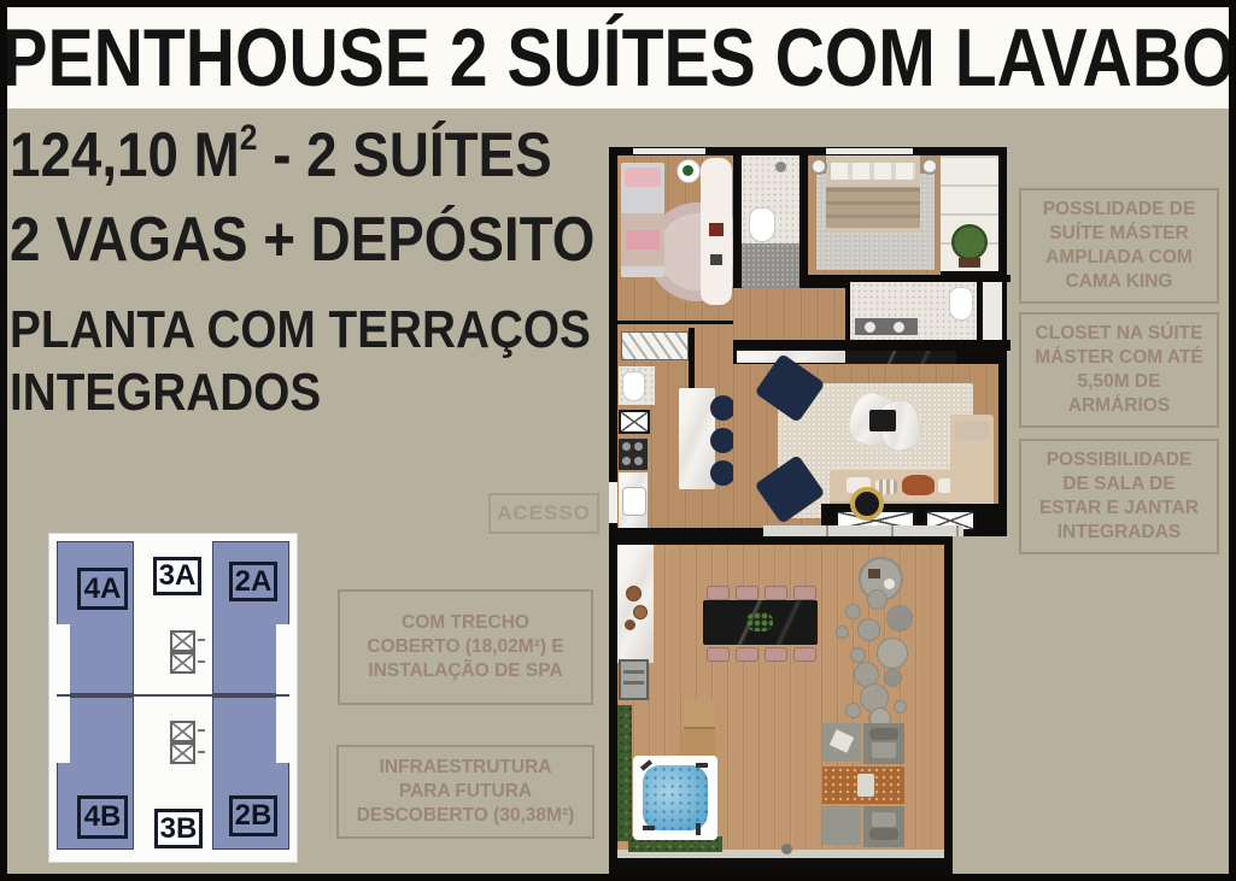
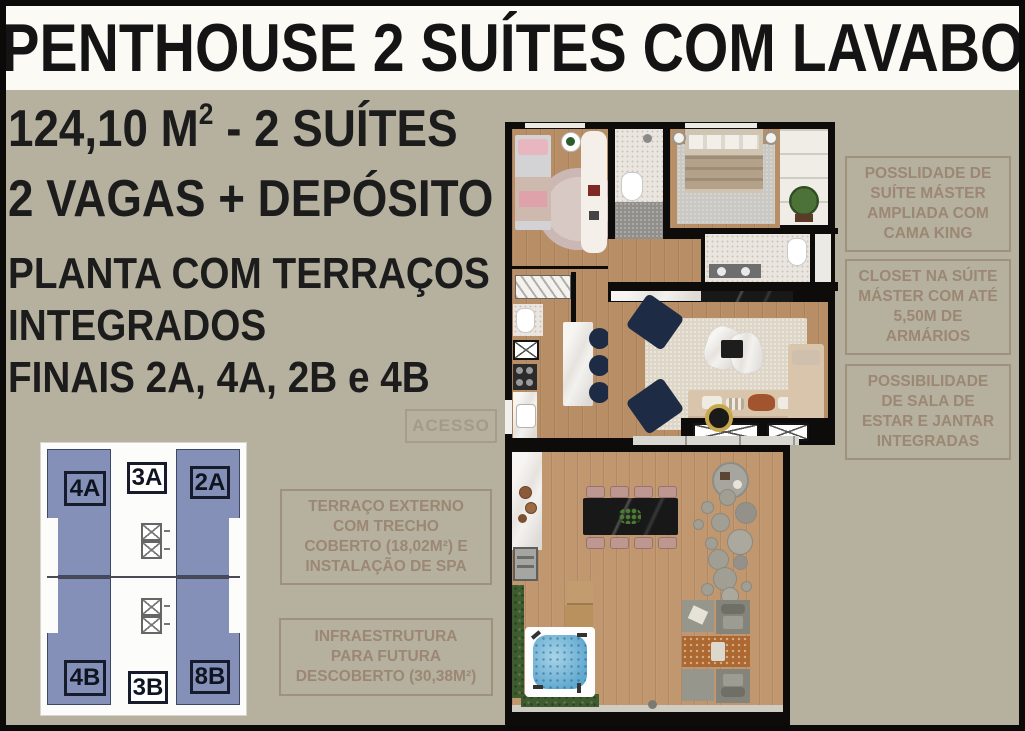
  PENTHOUSE 2 SUÍTES COM LAVABO
  124,10 M2 - 2 SUÍTES
  2 VAGAS + DEPÓSITO
  PLANTA COM TERRAÇOS
  INTEGRADOS
+ FINAIS 2A, 4A, 2B e 4B
+ TERRAÇO EXTERNO
  COM TRECHO
  COBERTO (18,02M²) E
  INSTALAÇÃO DE SPA
  INFRAESTRUTURA
  PARA FUTURA
  DESCOBERTO (30,38M²)
  POSSLIDADE DE
  SUÍTE MÁSTER
  AMPLIADA COM
  CAMA KING
  CLOSET NA SÚITE
  MÁSTER COM ATÉ
  5,50M DE
  ARMÁRIOS
  POSSIBILIDADE
  DE SALA DE
  ESTAR E JANTAR
  INTEGRADAS
  4A
  3A
  2A
  4B
  3B
- 2B
+ 8B
